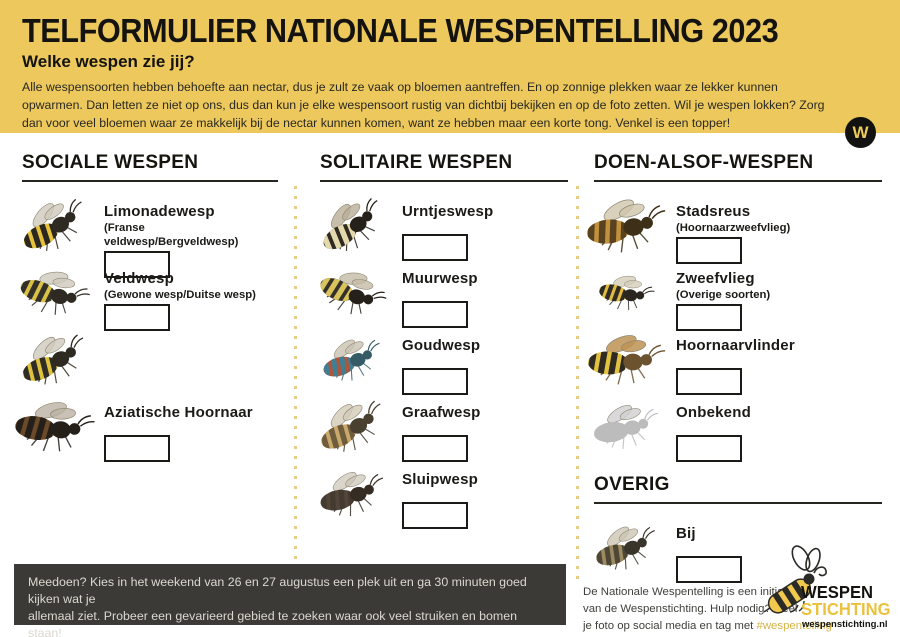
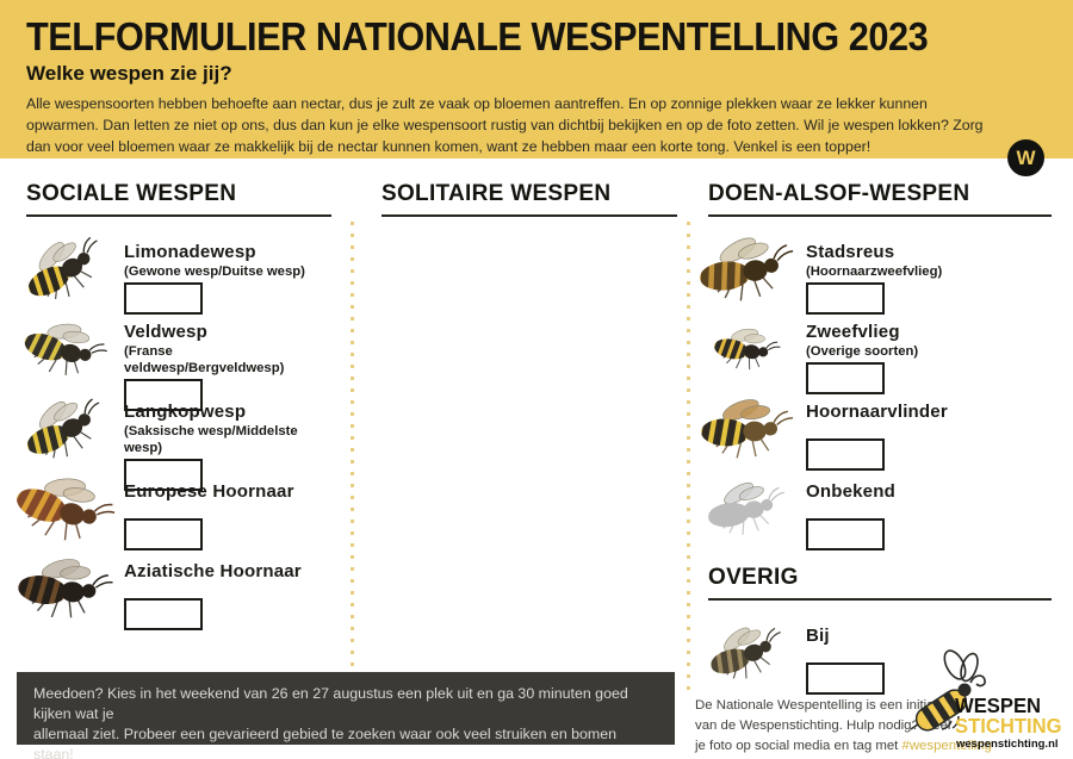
  TELFORMULIER NATIONALE WESPENTELLING 2023
  Welke wespen zie jij?
  Alle wespensoorten hebben behoefte aan nectar, dus je zult ze vaak op bloemen aantreffen. En op zonnige plekken waar ze lekker kunnen opwarmen. Dan letten ze niet op ons, dus dan kun je elke wespensoort rustig van dichtbij bekijken en op de foto zetten. Wil je wespen lokken? Zorg dan voor veel bloemen waar ze makkelijk bij de nectar kunnen komen, want ze hebben maar een korte tong. Venkel is een topper!
  W
  SOCIALE WESPEN
  Limonadewesp
- (Franse veldwesp/Bergveldwesp)
+ (Gewone wesp/Duitse wesp)
  Veldwesp
- (Gewone wesp/Duitse wesp)
+ (Franse veldwesp/Bergveldwesp)
+ Langkopwesp
+ (Saksische wesp/Middelste wesp)
+ Europese Hoornaar
  Aziatische Hoornaar
  SOLITAIRE WESPEN
- Urntjeswesp
- Muurwesp
- Goudwesp
- Graafwesp
- Sluipwesp
  DOEN-ALSOF-WESPEN
  Stadsreus
  (Hoornaarzweefvlieg)
  Zweefvlieg
  (Overige soorten)
  Hoornaarvlinder
  Onbekend
  OVERIG
  Bij
  Meedoen? Kies in het weekend van 26 en 27 augustus een plek uit en ga 30 minuten goed kijken wat je
  allemaal ziet. Probeer een gevarieerd gebied te zoeken waar ook veel struiken en bomen staan!
  De Nationale Wespentelling is een initi
  van de Wespenstichting. Hulp nodige
  je foto op social media en tag met #wespentelling
  WESPEN
  STICHTING
  wespenstichting.nl
